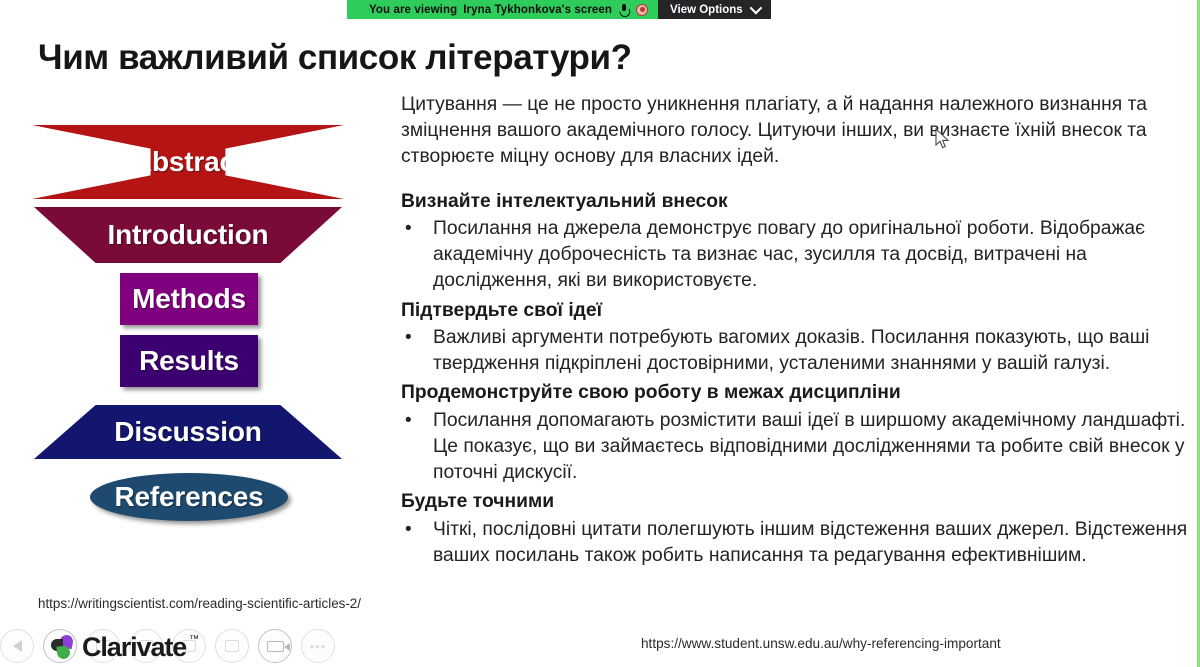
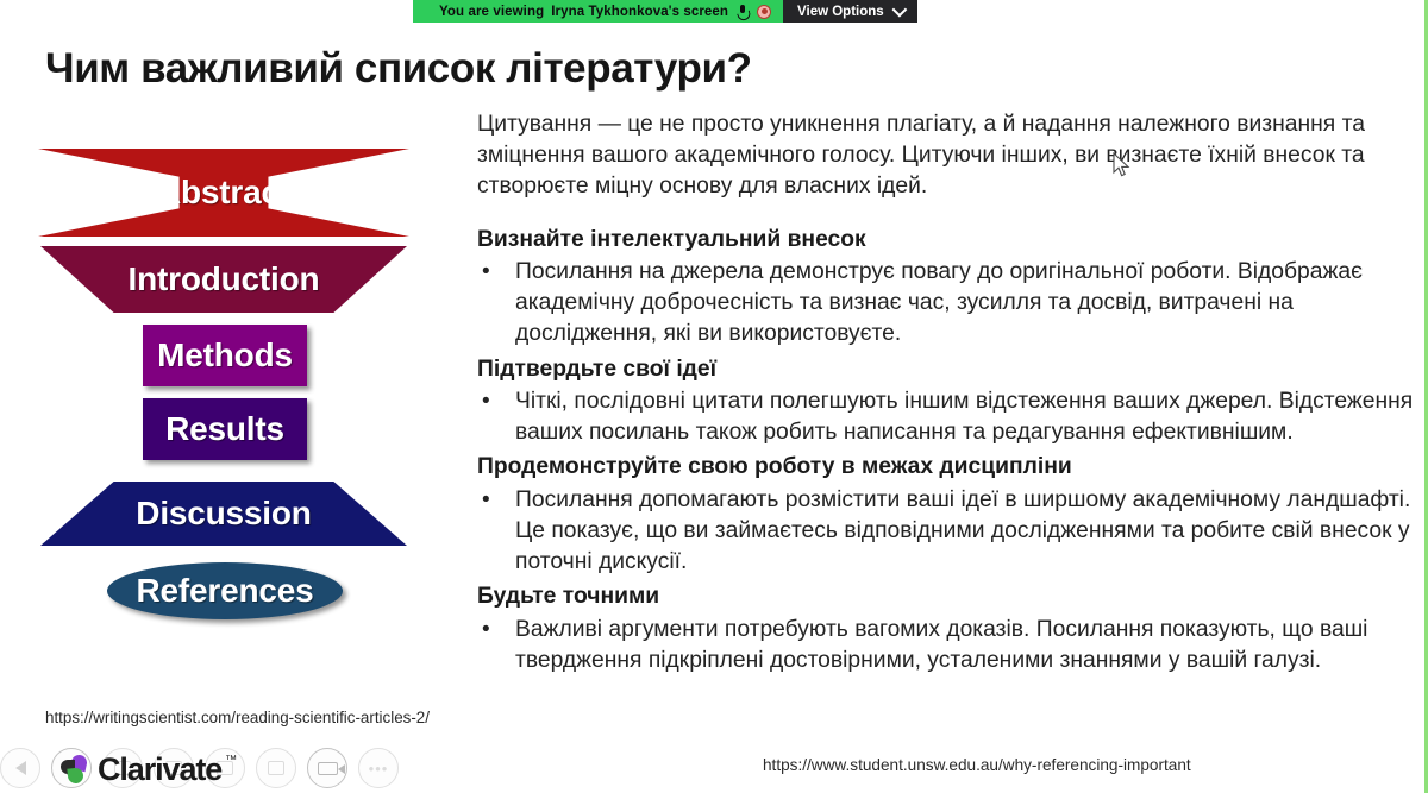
  You are viewing
  Iryna Tykhonkova's screen
  View Options
  Чим важливий список літератури?
  Introduction
  Methods
  Results
  Discussion
  References
  Цитування — це не просто уникнення плагіату, а й надання належного визнання та зміцнення вашого академічного голосу. Цитуючи інших, ви визнаєте їхній внесок та створюєте міцну основу для власних ідей.
  Визнайте інтелектуальний внесок
  •
  Посилання на джерела демонструє повагу до оригінальної роботи. Відображає академічну доброчесність та визнає час, зусилля та досвід, витрачені на дослідження, які ви використовуєте.
  Підтвердьте свої ідеї
  •
- Важливі аргументи потребують вагомих доказів. Посилання показують, що ваші твердження підкріплені достовірними, усталеними знаннями у вашій галузі.
+ Чіткі, послідовні цитати полегшують іншим відстеження ваших джерел. Відстеження ваших посилань також робить написання та редагування ефективнішим.
  Продемонструйте свою роботу в межах дисципліни
  •
  Посилання допомагають розмістити ваші ідеї в ширшому академічному ландшафті. Це показує, що ви займаєтесь відповідними дослідженнями та робите свій внесок у поточні дискусії.
  Будьте точними
  •
- Чіткі, послідовні цитати полегшують іншим відстеження ваших джерел. Відстеження ваших посилань також робить написання та редагування ефективнішим.
+ Важливі аргументи потребують вагомих доказів. Посилання показують, що ваші твердження підкріплені достовірними, усталеними знаннями у вашій галузі.
  https://writingscientist.com/reading-scientific-articles-2/
  https://www.student.unsw.edu.au/why-referencing-important
  •••
  Clarivate
  ™
